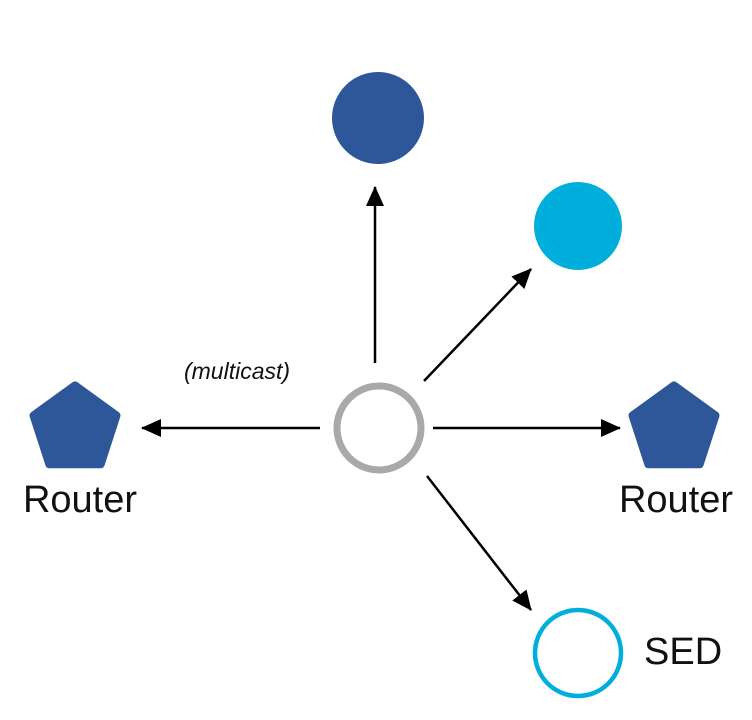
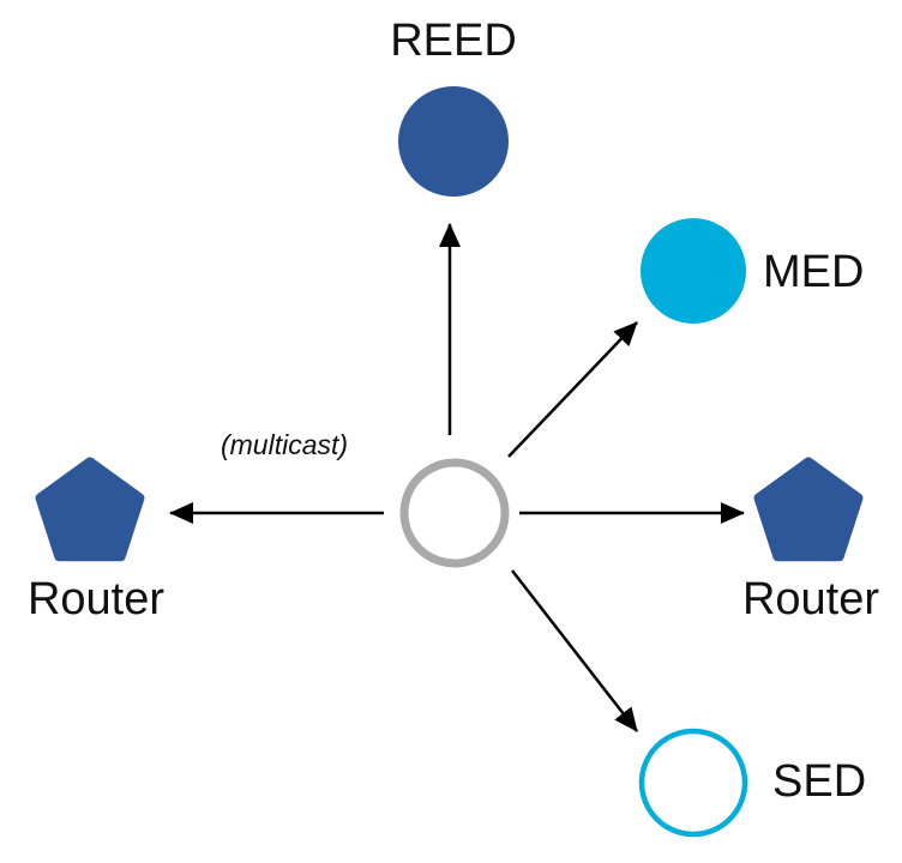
+ REED
+ MED
  SED
  Router
  Router
  (multicast)
